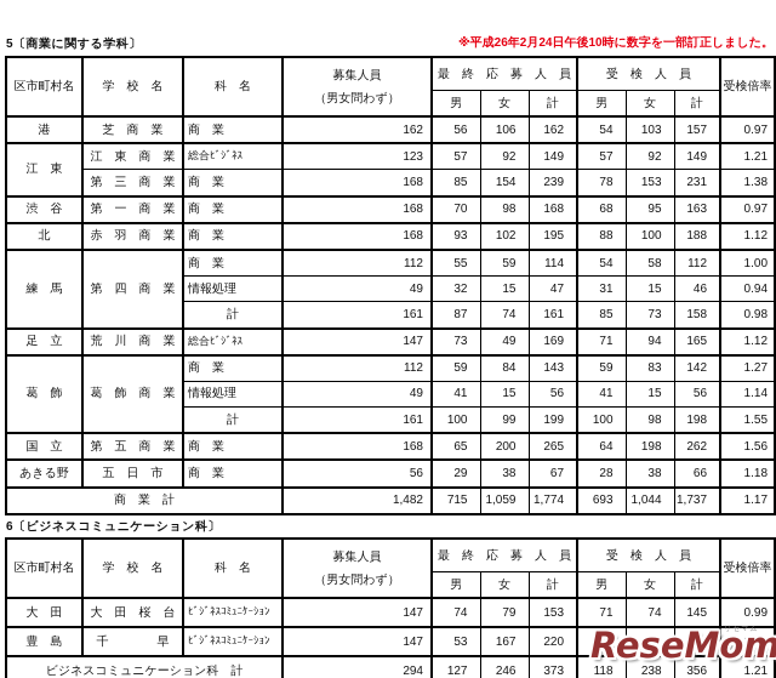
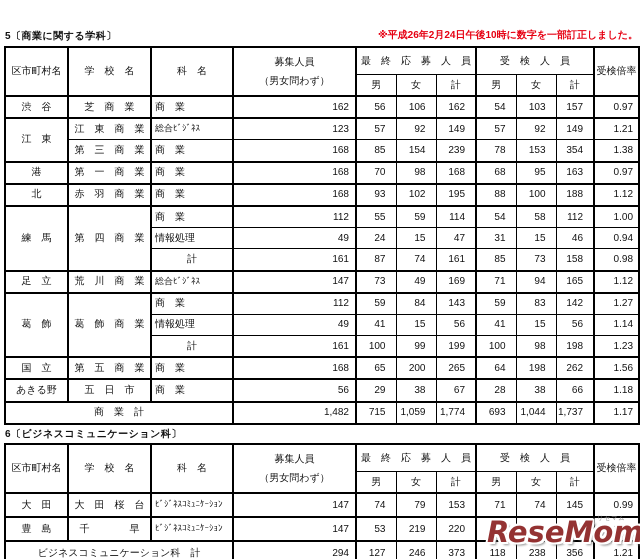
  5〔商業に関する学科〕
  ※平成26年2月24日午後10時に数字を一部訂正しました。
  区市町村名	学 校 名	科 名	募集人員 （男女問わず）	最 終 応 募 人 員	受 検 人 員	受検倍率
  男	女	計	男	女	計
- 港	芝 商 業	商 業	162	56	106	162	54	103	157	0.97
+ 渋 谷	芝 商 業	商 業	162	56	106	162	54	103	157	0.97
  江 東	江 東 商 業	総合ﾋﾞｼﾞﾈｽ	123	57	92	149	57	92	149	1.21
- 第 三 商 業	商 業	168	85	154	239	78	153	231	1.38
+ 第 三 商 業	商 業	168	85	154	239	78	153	354	1.38
- 渋 谷	第 一 商 業	商 業	168	70	98	168	68	95	163	0.97
+ 港	第 一 商 業	商 業	168	70	98	168	68	95	163	0.97
  北	赤 羽 商 業	商 業	168	93	102	195	88	100	188	1.12
  練 馬	第 四 商 業	商 業	112	55	59	114	54	58	112	1.00
- 情報処理	49	32	15	47	31	15	46	0.94
+ 情報処理	49	24	15	47	31	15	46	0.94
  計	161	87	74	161	85	73	158	0.98
  足 立	荒 川 商 業	総合ﾋﾞｼﾞﾈｽ	147	73	49	169	71	94	165	1.12
  葛 飾	葛 飾 商 業	商 業	112	59	84	143	59	83	142	1.27
  情報処理	49	41	15	56	41	15	56	1.14
- 計	161	100	99	199	100	98	198	1.55
+ 計	161	100	99	199	100	98	198	1.23
  国 立	第 五 商 業	商 業	168	65	200	265	64	198	262	1.56
  あきる野	五 日 市	商 業	56	29	38	67	28	38	66	1.18
  商 業 計	1,482	715	1,059	1,774	693	1,044	1,737	1.17
  6〔ビジネスコミュニケーション科〕
  区市町村名	学 校 名	科 名	募集人員 （男女問わず）	最 終 応 募 人 員	受 検 人 員	受検倍率
  男	女	計	男	女	計
  大 田	大 田 桜 台	ﾋﾞｼﾞﾈｽｺﾐｭﾆｹｰｼｮﾝ	147	74	79	153	71	74	145	0.99
- 豊 島	千 早	ﾋﾞｼﾞﾈｽｺﾐｭﾆｹｰｼｮﾝ	147	53	167	220	47	164	211	1.44
+ 豊 島	千 早	ﾋﾞｼﾞﾈｽｺﾐｭﾆｹｰｼｮﾝ	147	53	219	220	47	164	211	1.44
  ビジネスコミュニケーション科 計	294	127	246	373	118	238	356	1.21
  ReseMom
